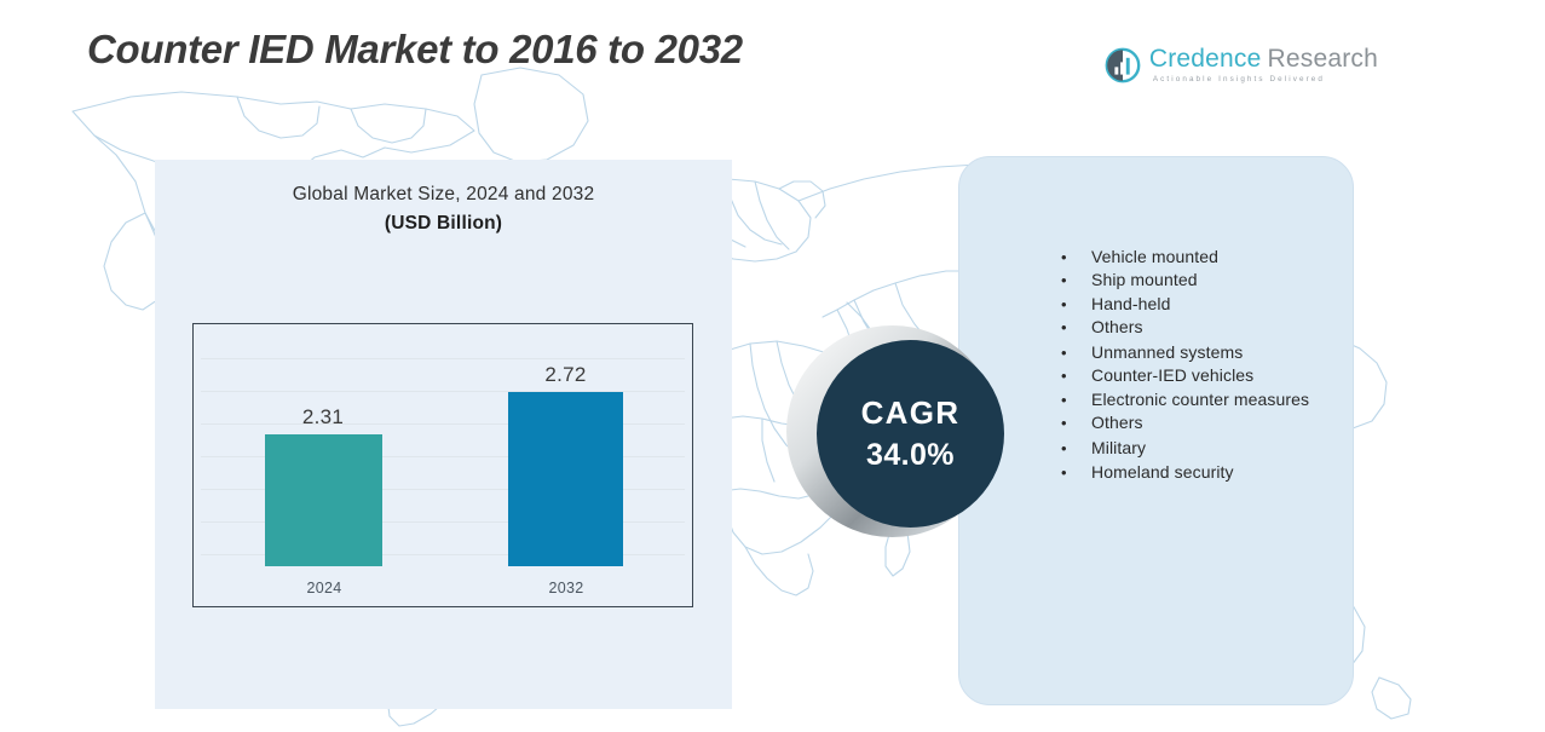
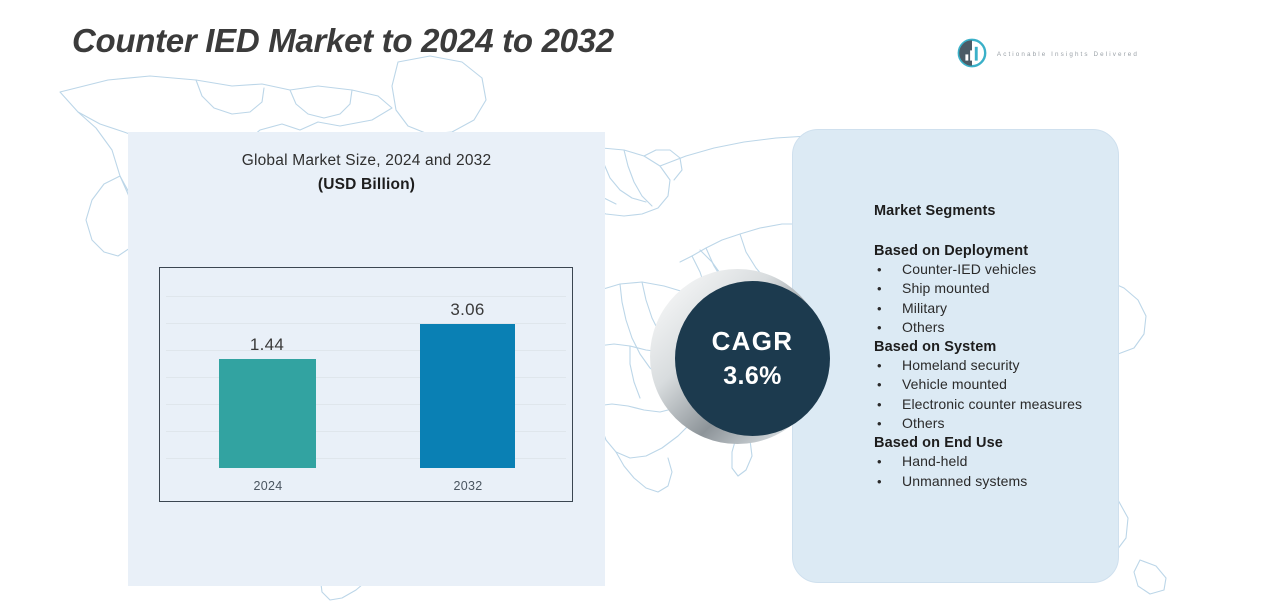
- Counter IED Market to 2016 to 2032
+ Counter IED Market to 2024 to 2032
- Credence Research
  Global Market Size, 2024 and 2032
  (USD Billion)
- 2.31
+ 1.44
- 2.72
+ 3.06
  2024
  2032
  CAGR
- 34.0%
+ 3.6%
+ Market Segments
+ Based on Deployment
  •
- Vehicle mounted
+ Counter-IED vehicles
  •
  Ship mounted
  •
- Hand-held
+ Military
  •
  Others
+ Based on System
  •
- Unmanned systems
+ Homeland security
  •
- Counter-IED vehicles
+ Vehicle mounted
  •
  Electronic counter measures
  •
  Others
+ Based on End Use
  •
- Military
+ Hand-held
  •
- Homeland security
+ Unmanned systems
